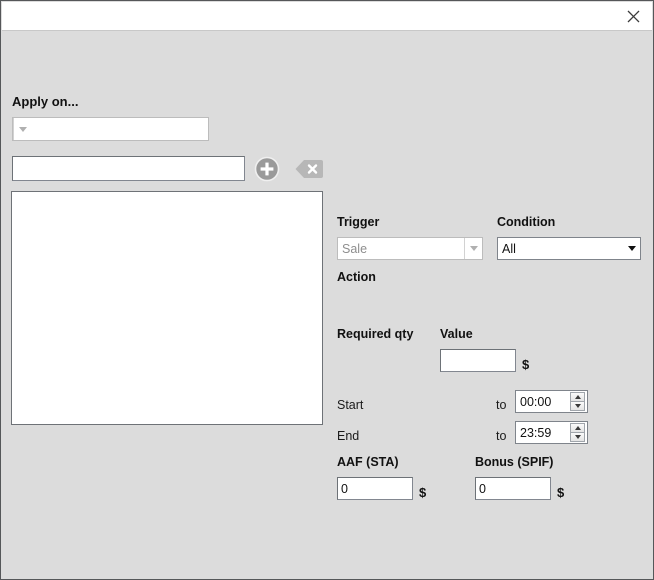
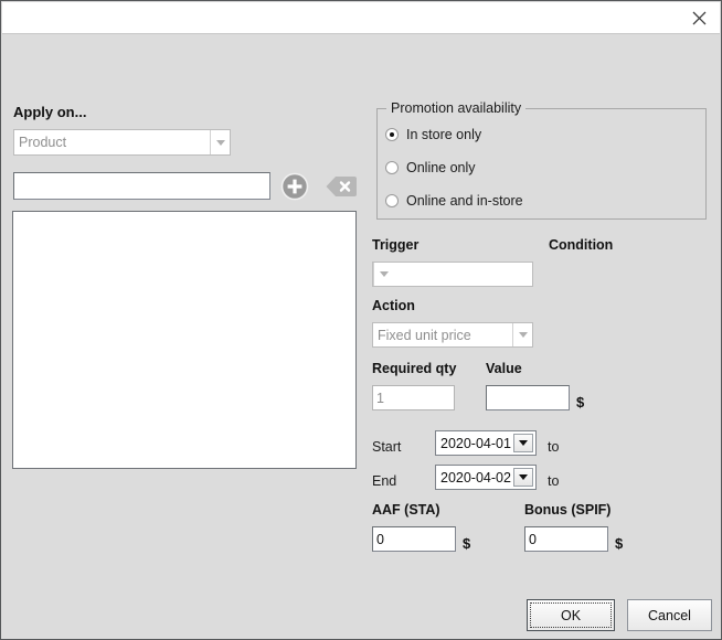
  Apply on...
+ Product
+ Promotion availability
+ In store only
+ Online only
+ Online and in-store
  Trigger
- Sale
  Condition
- All
  Action
+ Fixed unit price
  Required qty
+ 1
  Value
  $
  Start
+ 2020-04-01
  to
- 00:00
  End
+ 2020-04-02
  to
- 23:59
  AAF (STA)
  0
  $
  Bonus (SPIF)
  0
  $
+ OK
+ Cancel
